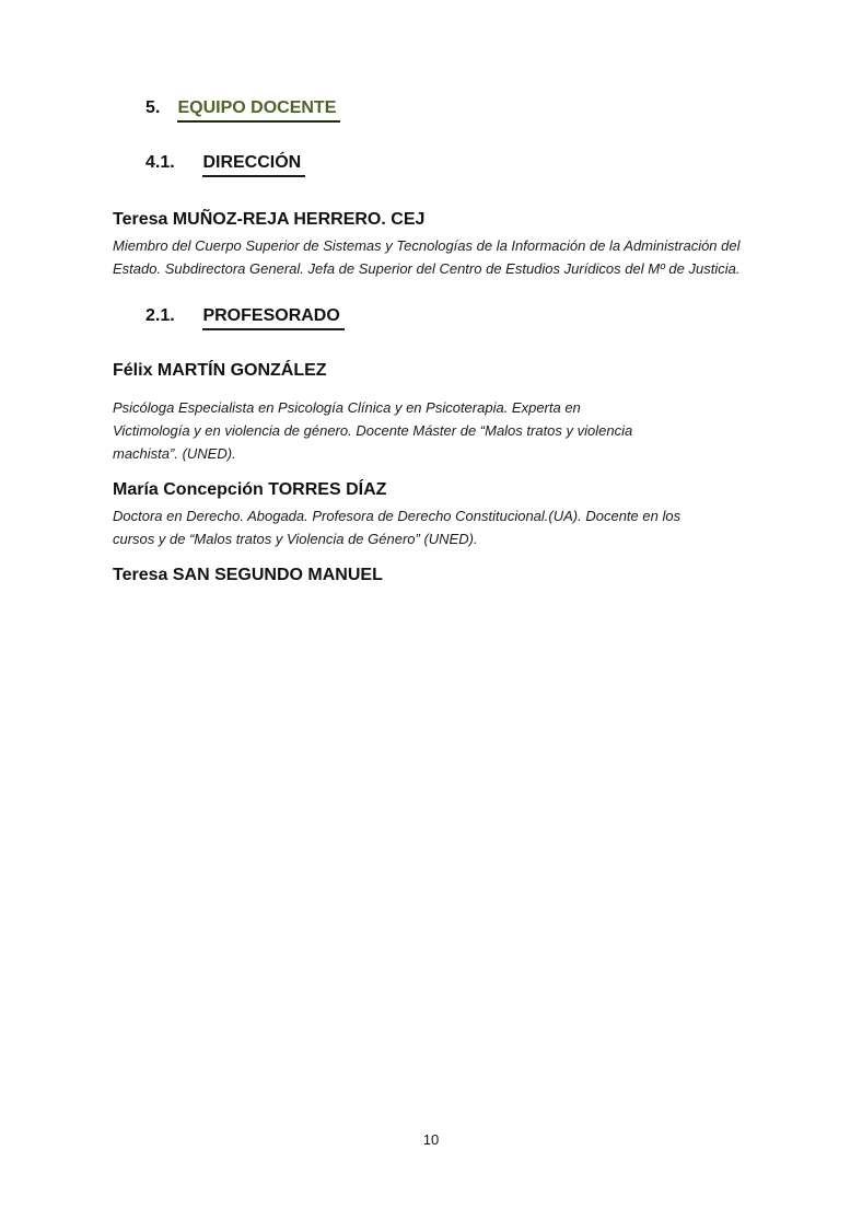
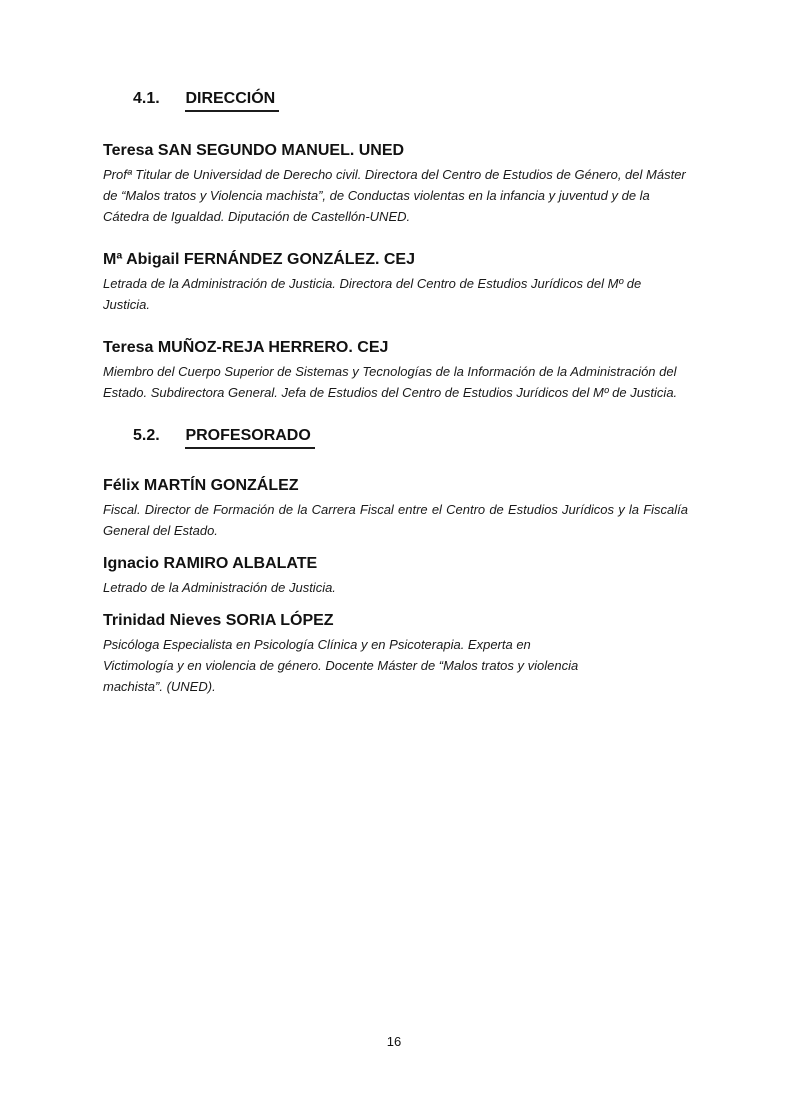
- 5. EQUIPO DOCENTE
  4.1. DIRECCIÓN
+ Teresa SAN SEGUNDO MANUEL. UNED
+ Profª Titular de Universidad de Derecho civil. Directora del Centro de Estudios de Género, del Máster de “Malos tratos y Violencia machista”, de Conductas violentas en la infancia y juventud y de la Cátedra de Igualdad. Diputación de Castellón-UNED.
+ Mª Abigail FERNÁNDEZ GONZÁLEZ. CEJ
+ Letrada de la Administración de Justicia. Directora del Centro de Estudios Jurídicos del Mº de Justicia.
  Teresa MUÑOZ-REJA HERRERO. CEJ
- Miembro del Cuerpo Superior de Sistemas y Tecnologías de la Información de la Administración del Estado. Subdirectora General. Jefa de Superior del Centro de Estudios Jurídicos del Mº de Justicia.
+ Miembro del Cuerpo Superior de Sistemas y Tecnologías de la Información de la Administración del Estado. Subdirectora General. Jefa de Estudios del Centro de Estudios Jurídicos del Mº de Justicia.
- 2.1. PROFESORADO
+ 5.2. PROFESORADO
  Félix MARTÍN GONZÁLEZ
+ Fiscal. Director de Formación de la Carrera Fiscal entre el Centro de Estudios Jurídicos y la Fiscalía General del Estado.
+ Ignacio RAMIRO ALBALATE
+ Letrado de la Administración de Justicia.
+ Trinidad Nieves SORIA LÓPEZ
  Psicóloga Especialista en Psicología Clínica y en Psicoterapia. Experta en
  Victimología y en violencia de género. Docente Máster de “Malos tratos y violencia
  machista”. (UNED).
- María Concepción TORRES DÍAZ
- Doctora en Derecho. Abogada. Profesora de Derecho Constitucional.(UA). Docente en los
- cursos y de “Malos tratos y Violencia de Género” (UNED).
- Teresa SAN SEGUNDO MANUEL
- 10
+ 16
